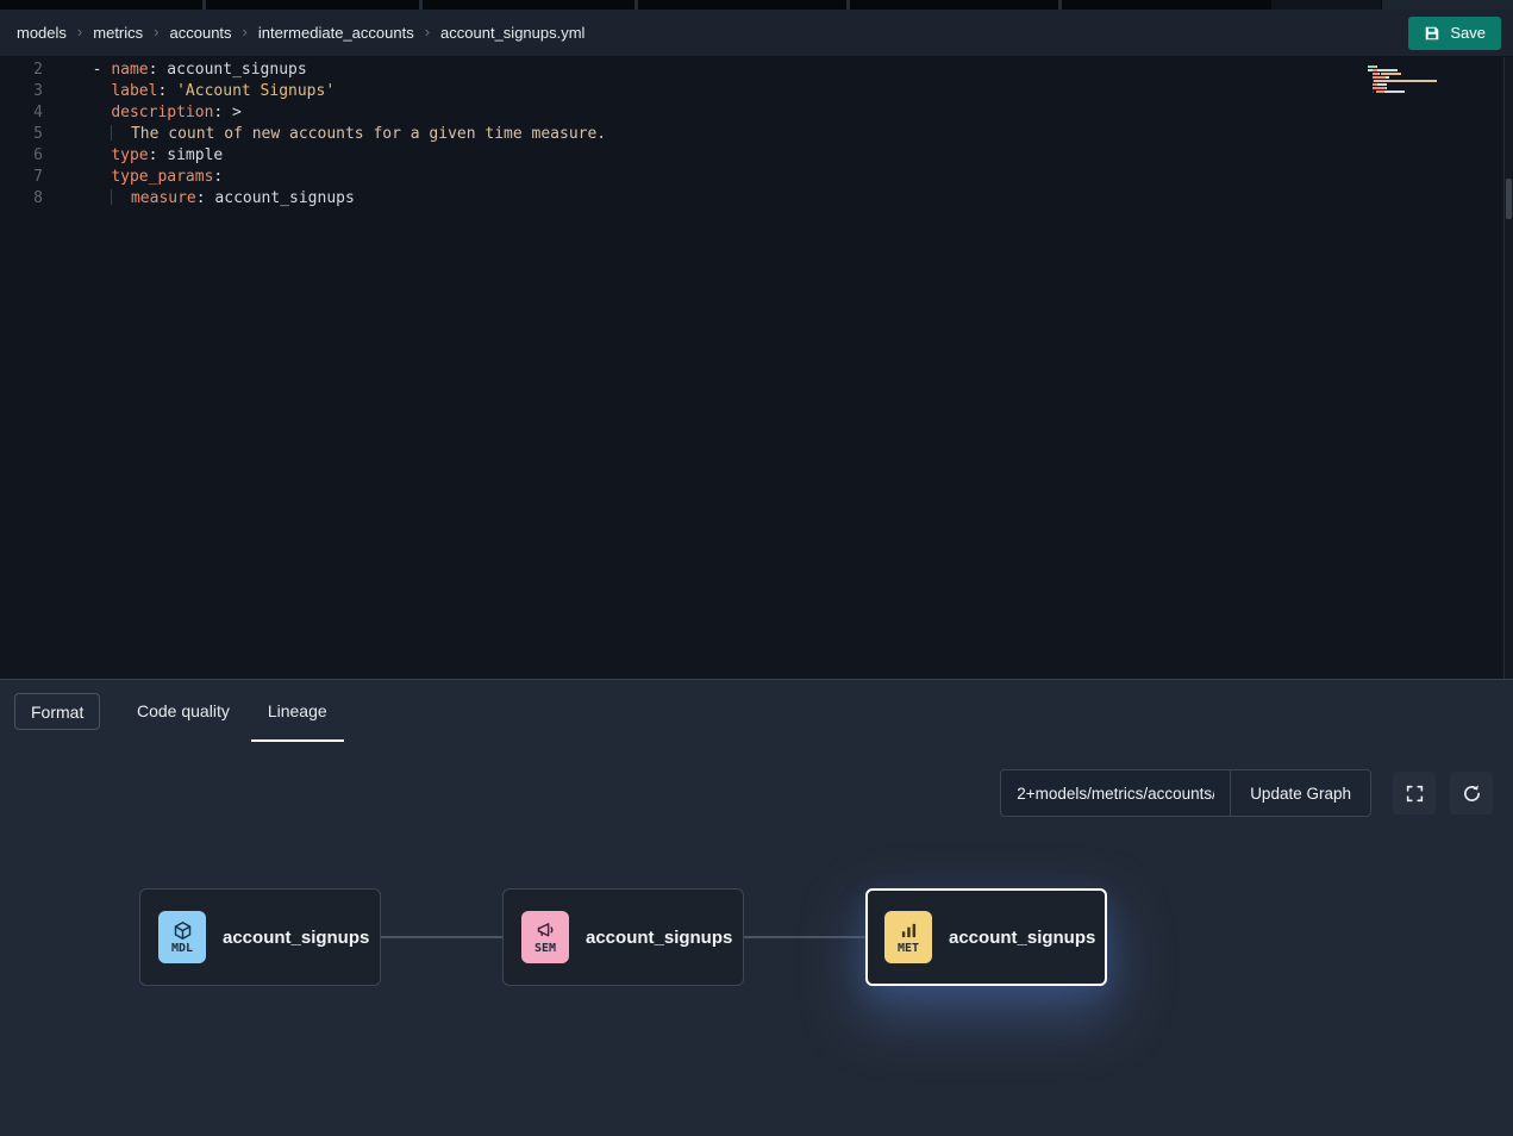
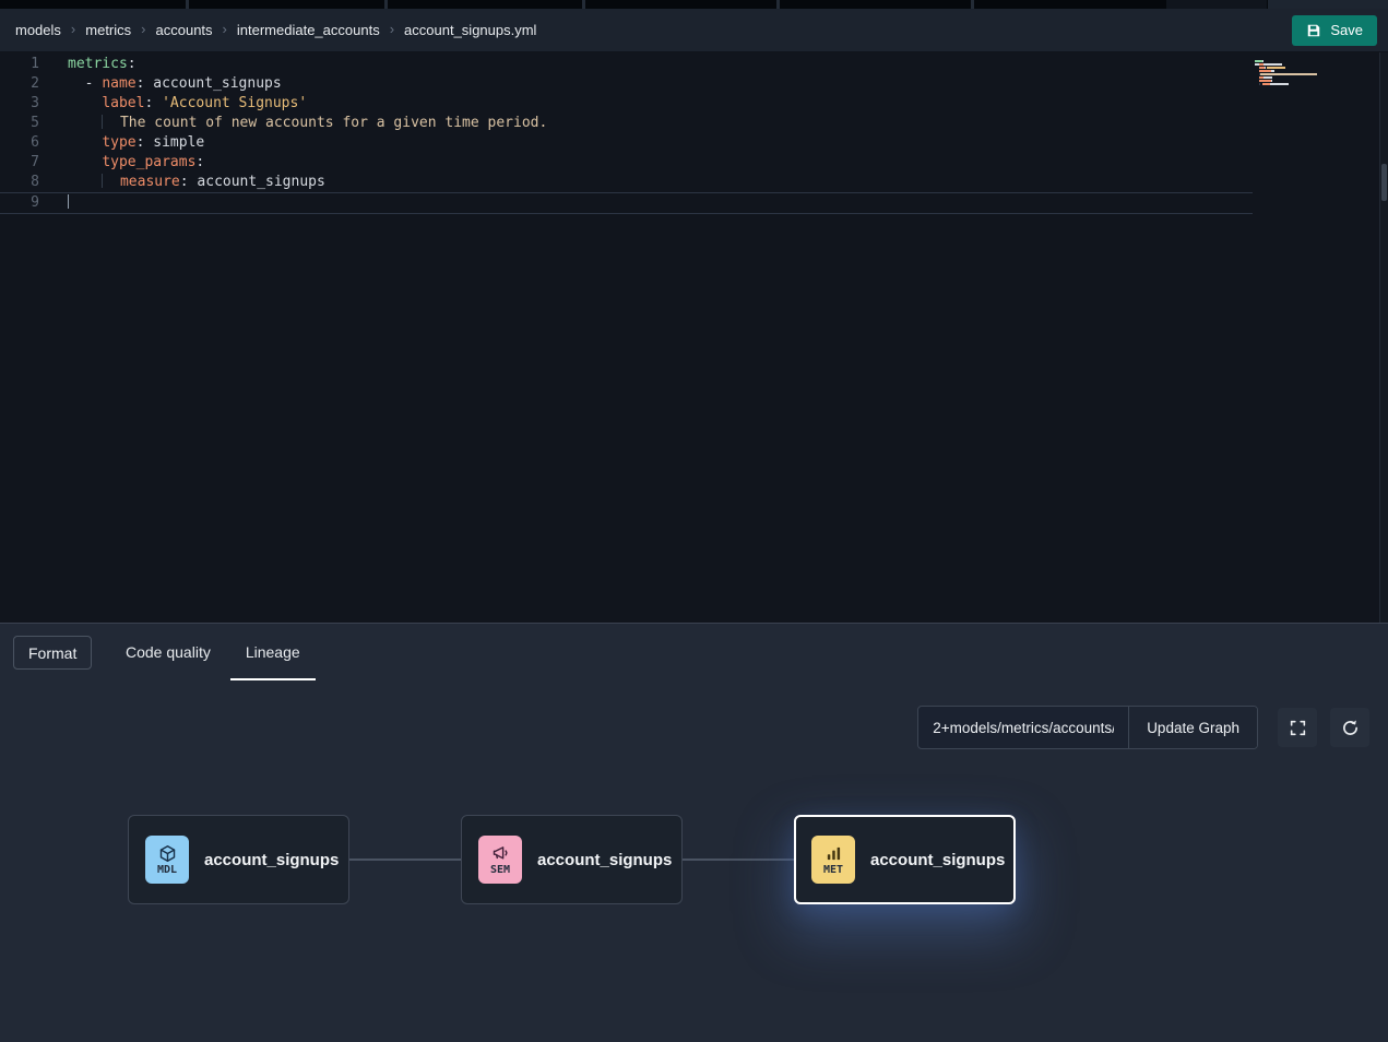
  models
  ›
  metrics
  ›
  accounts
  ›
  intermediate_accounts
  ›
  account_signups.yml
  Save
+ 1
+ metrics:
  2
  - name: account_signups
  3
  label: 'Account Signups'
- 4
- description: >
  5
- The count of new accounts for a given time measure.
+ The count of new accounts for a given time period.
  6
  type: simple
  7
  type_params:
  8
  measure: account_signups
+ 9
  Format
  Code quality
  Lineage
  2+models/metrics/accounts/
  Update Graph
  MDL
  account_signups
  SEM
  account_signups
  MET
  account_signups
